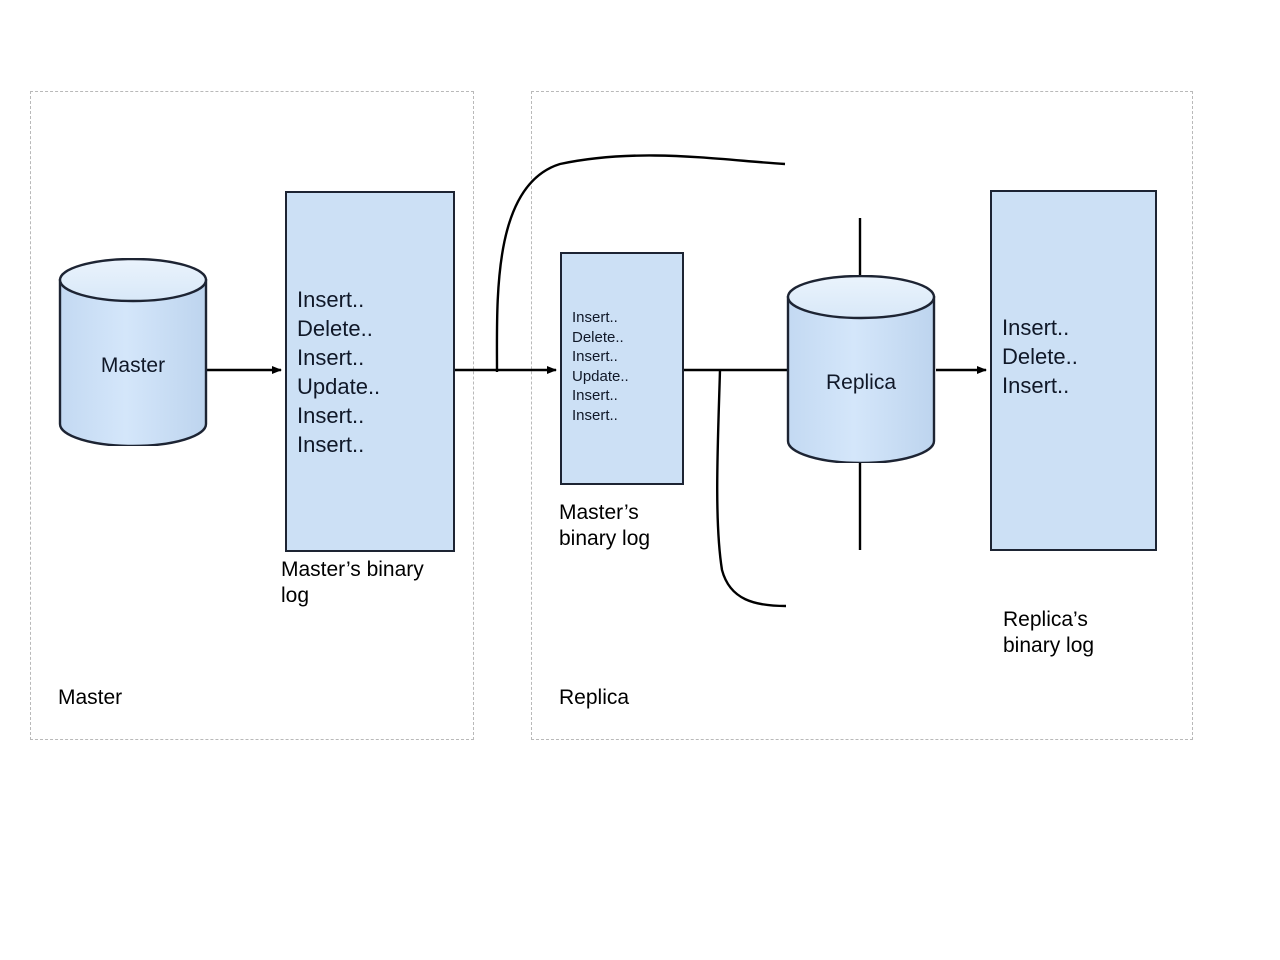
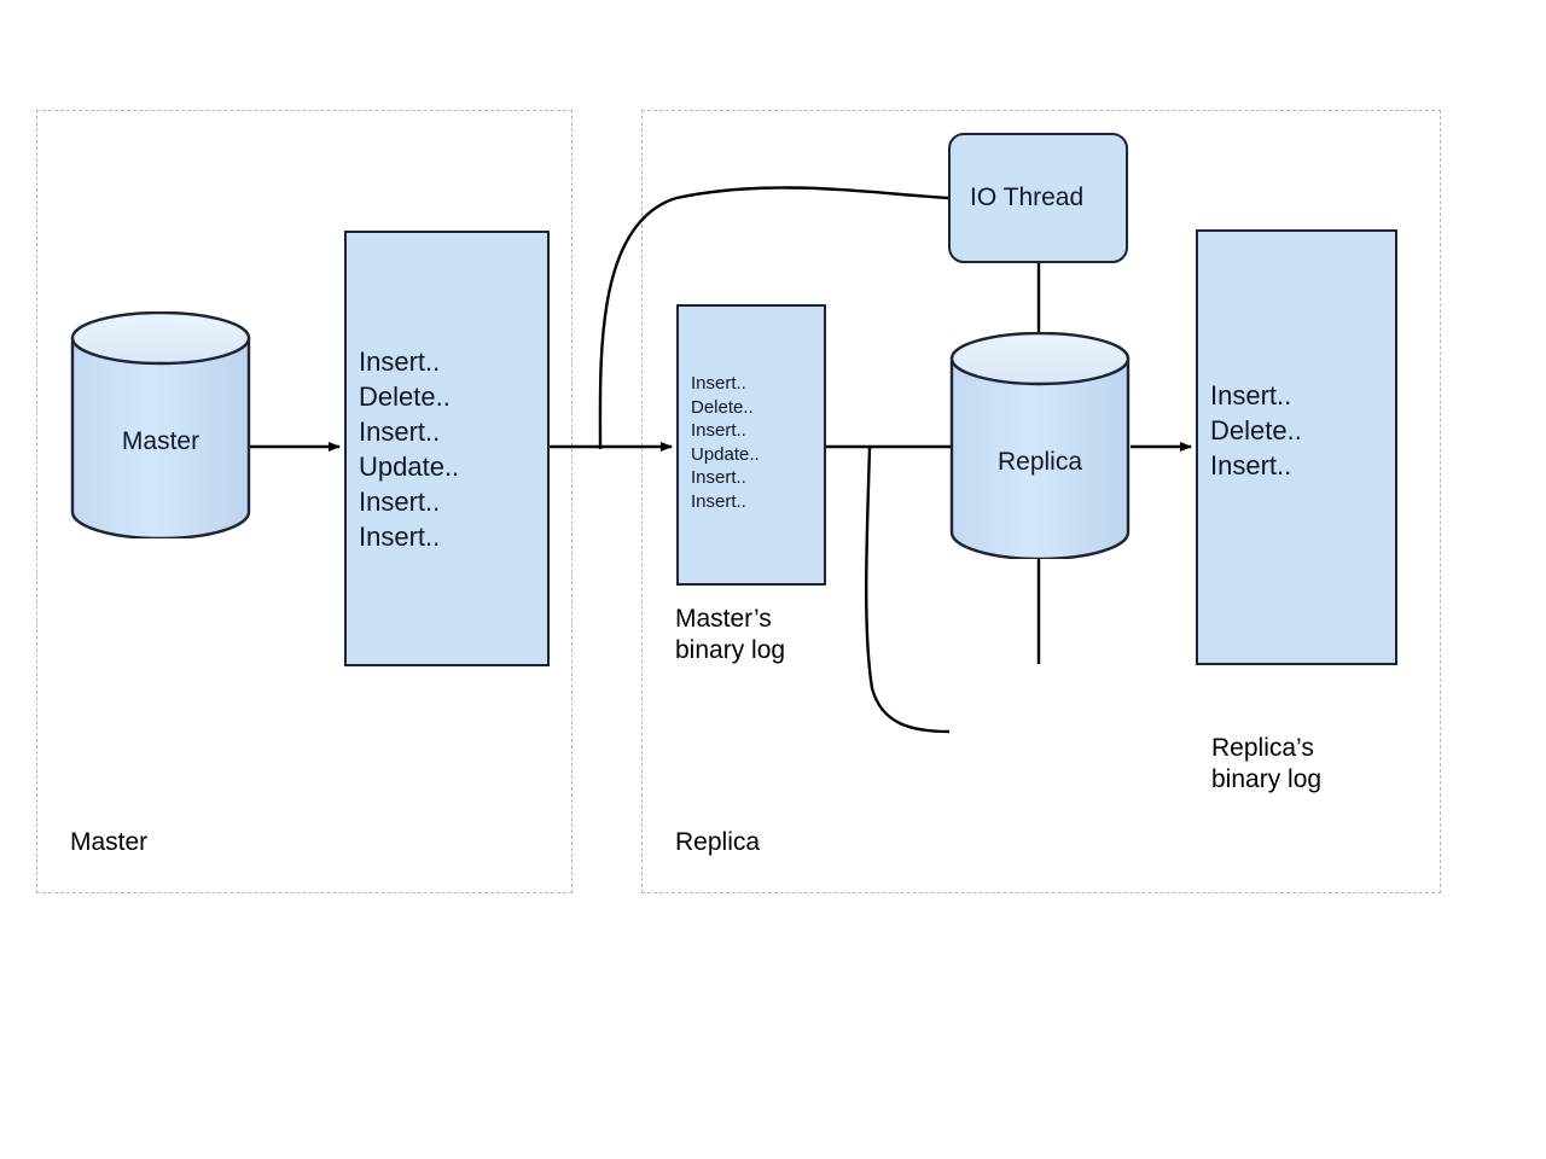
  Master
  Replica
  Master
  Insert..
  Delete..
  Insert..
  Update..
  Insert..
  Insert..
- Master’s binary
- log
  Insert..
  Delete..
  Insert..
  Update..
  Insert..
  Insert..
  Master’s
  binary log
+ IO Thread
  Replica
  Insert..
  Delete..
  Insert..
  Replica’s
  binary log
